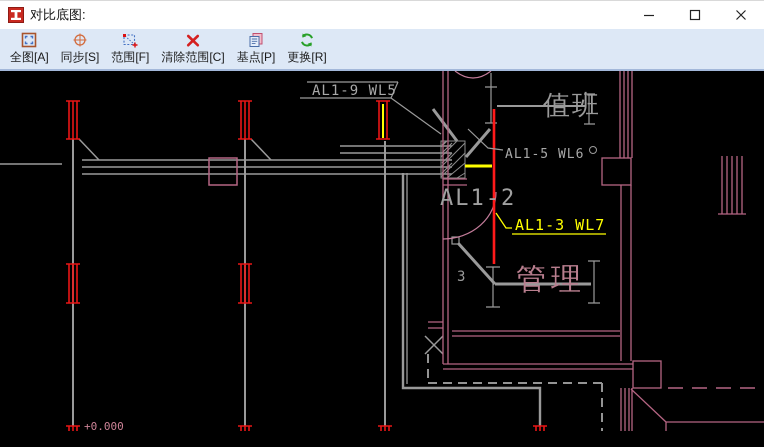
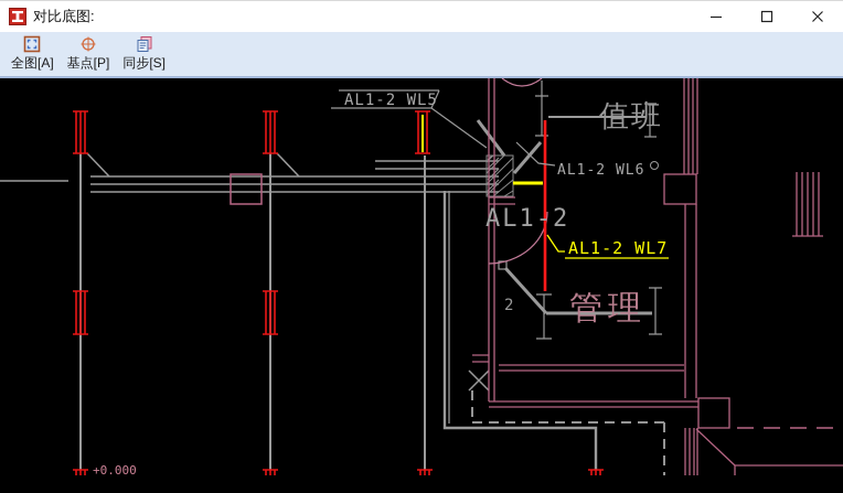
  对比底图:
  全图[A]
- 同步[S]
+ 基点[P]
- 范围[F]
- 清除范围[C]
- 基点[P]
+ 同步[S]
- 更换[R]
- AL1-9 WL5
+ AL1-2 WL5
- AL1-5 WL6
+ AL1-2 WL6
  AL1-2
- AL1-3 WL7
+ AL1-2 WL7
  值班
  管理
- 3
+ 2
  +0.000
